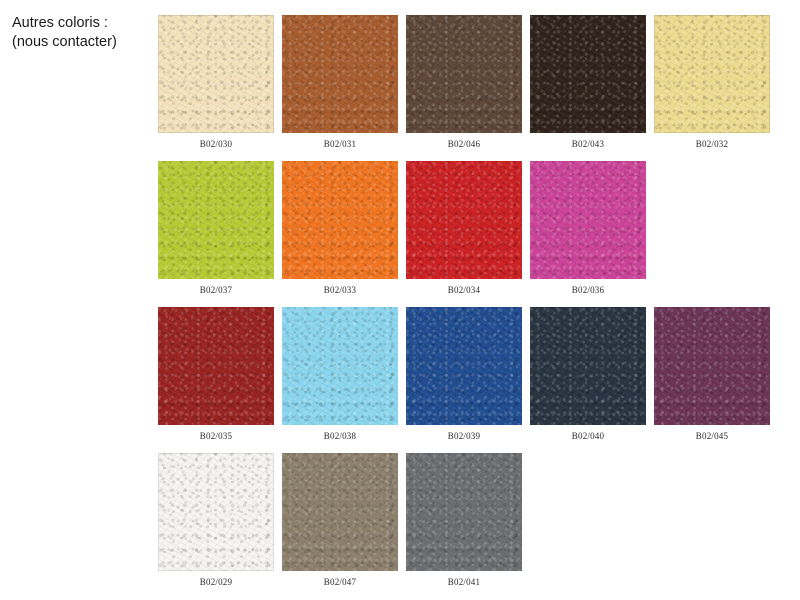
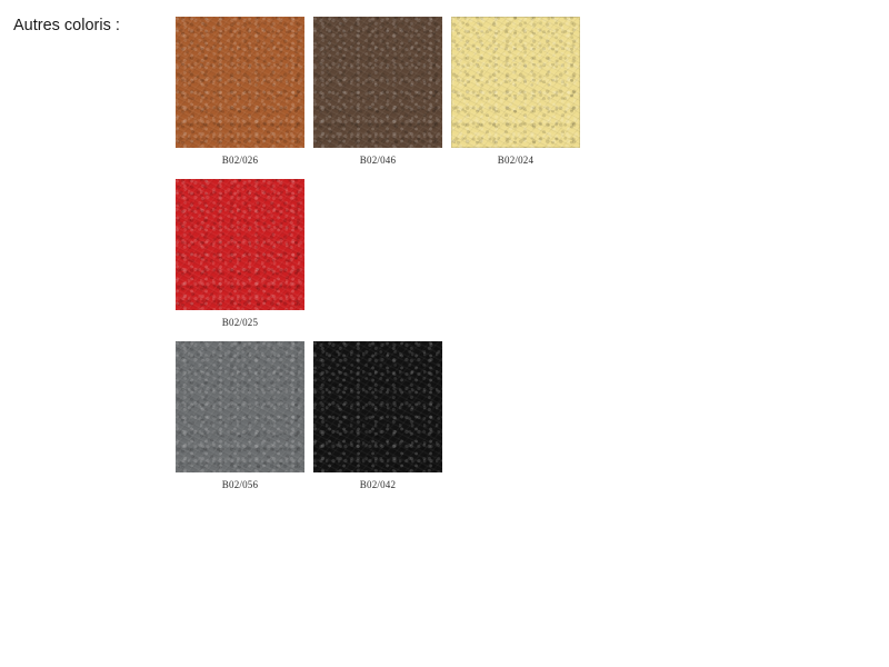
  Autres coloris :
- (nous contacter)
- B02/030
- B02/031
+ B02/026
  B02/046
- B02/043
- B02/032
+ B02/024
- B02/037
- B02/033
- B02/034
+ B02/025
- B02/036
- B02/035
- B02/038
- B02/039
- B02/040
- B02/045
- B02/029
- B02/047
- B02/041
+ B02/056
+ B02/042
